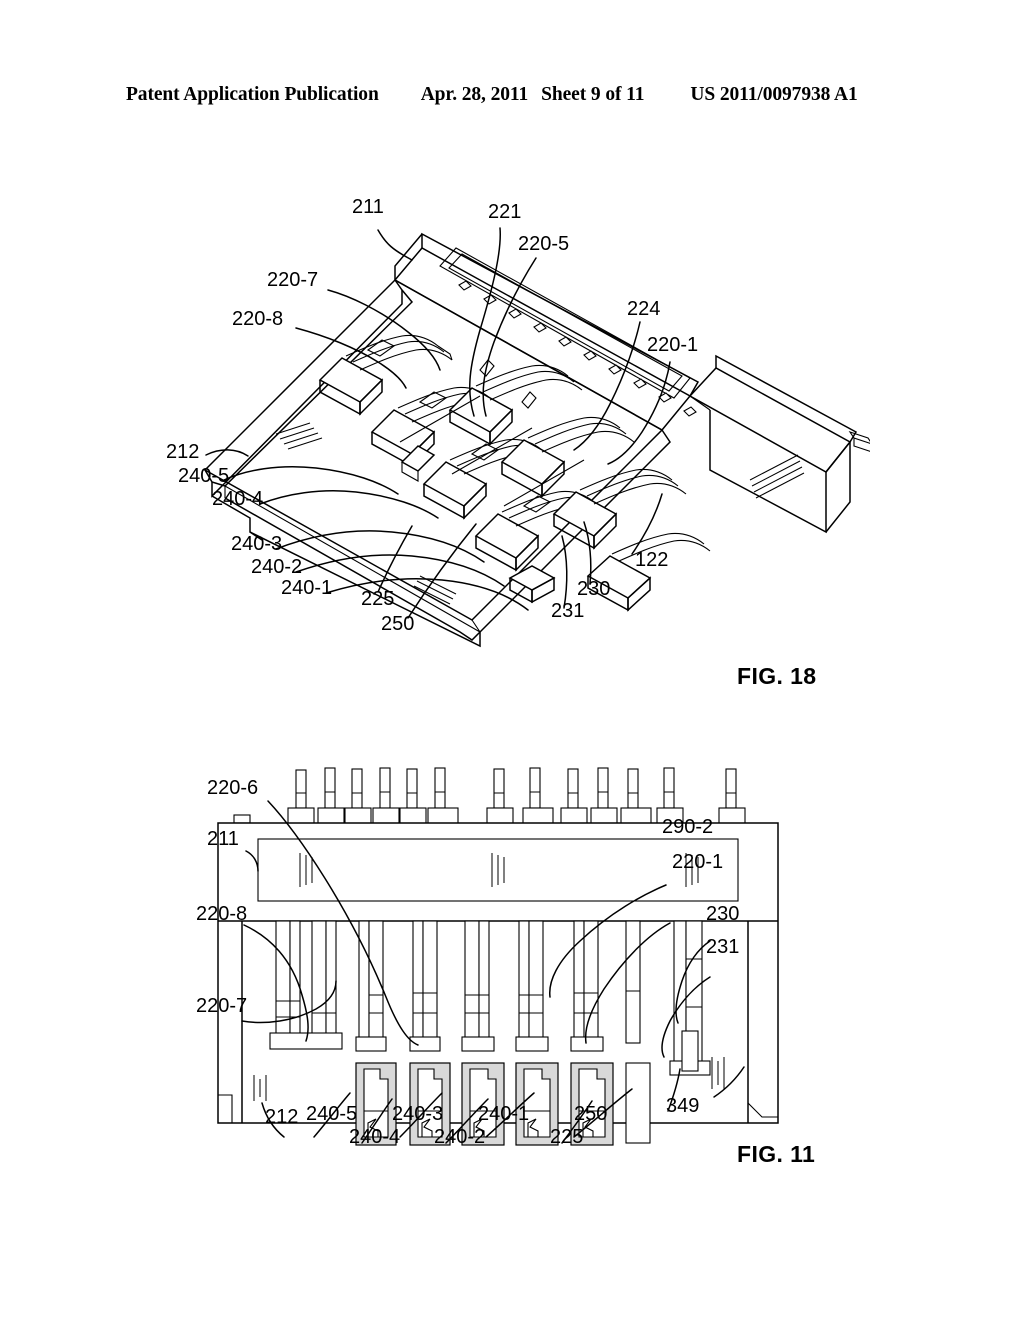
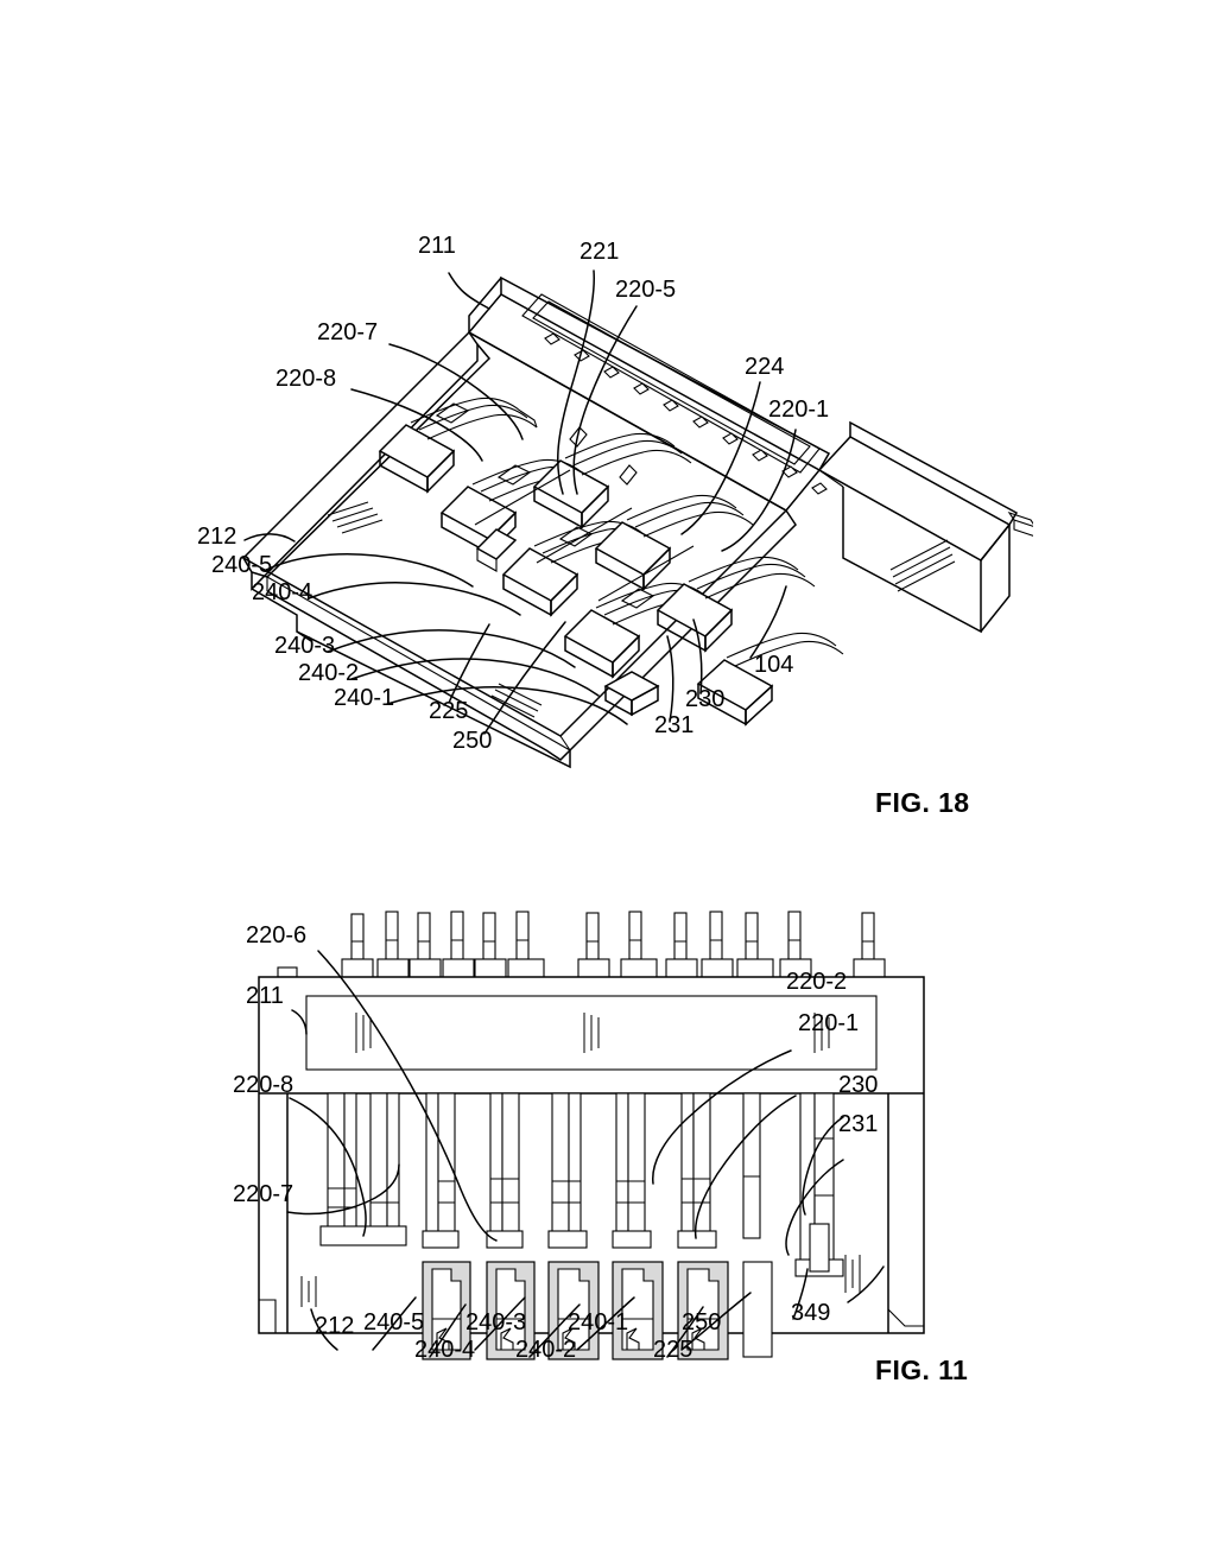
- Patent Application Publication
- Apr. 28, 2011
- Sheet 9 of 11
- US 2011/0097938 A1
  211
  221
  220-5
  220-7
  220-8
  224
  220-1
  212
  240-5
  240-4
  240-3
  240-2
  240-1
  225
  250
  230
  231
- 122
+ 104
  FIG. 18
  220-6
  211
- 290-2
+ 220-2
  220-1
  230
  231
  220-8
  220-7
  212
  240-5
  240-4
  240-3
  240-2
  240-1
  225
  250
  349
  FIG. 11
